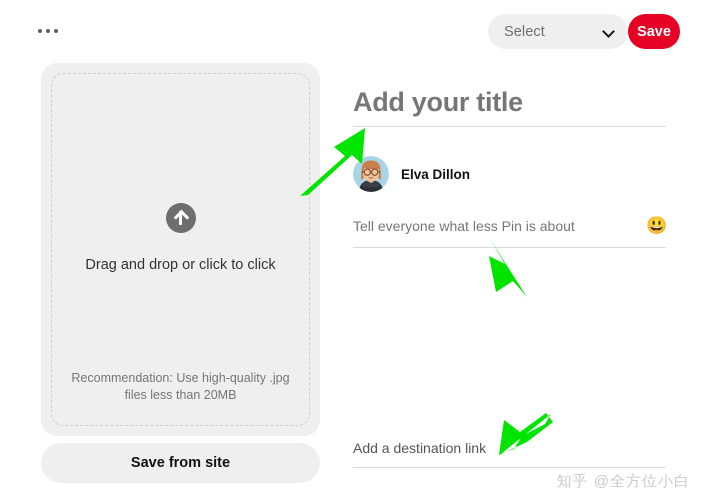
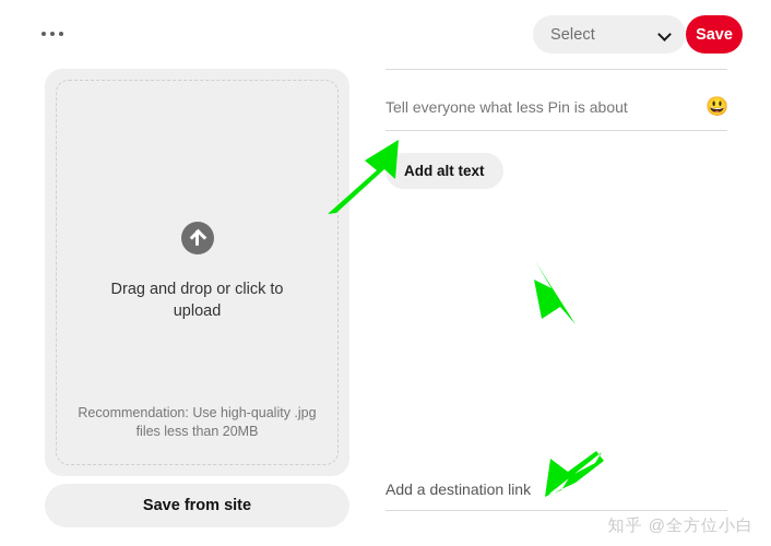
  Select
  Save
- Drag and drop or click to click
+ Drag and drop or click to upload
  Recommendation: Use high-quality .jpg files less than 20MB
  Save from site
- Add your title
- Elva Dillon
  Tell everyone what less Pin is about
  😃
+ Add alt text
  Add a destination link
  知乎 @全方位小白
